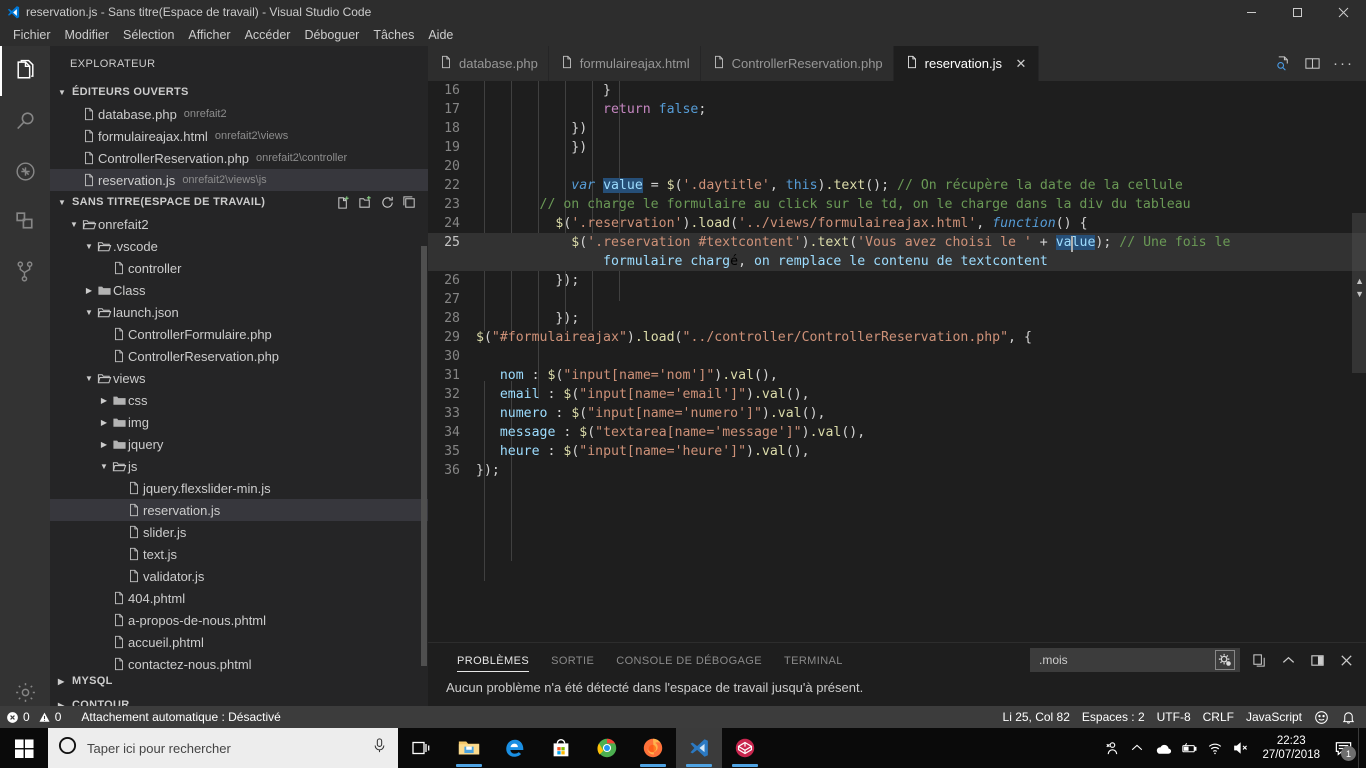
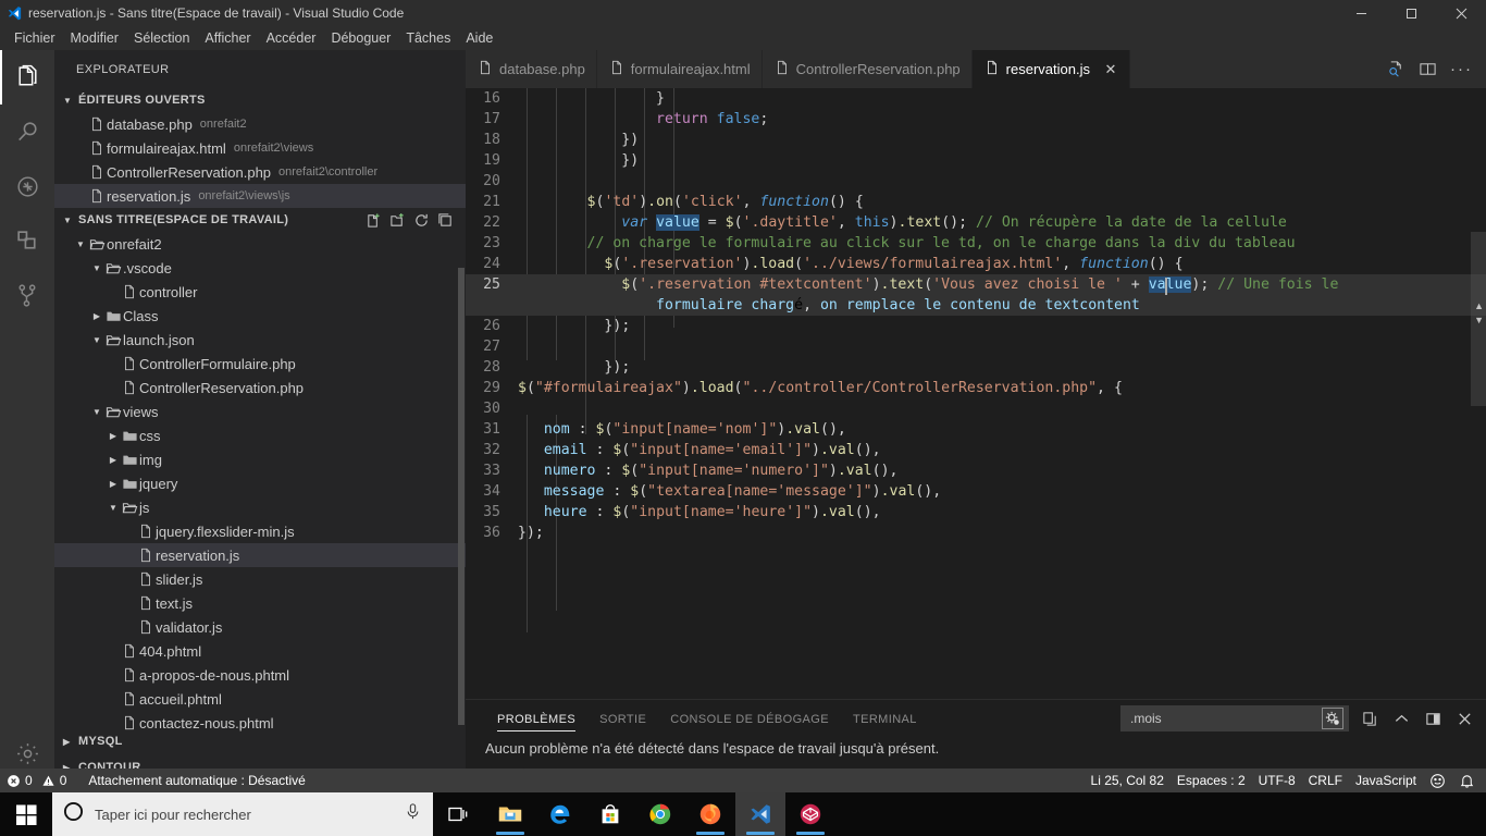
  reservation.js - Sans titre(Espace de travail) - Visual Studio Code
  Fichier
  Modifier
  Sélection
  Afficher
  Accéder
  Déboguer
  Tâches
  Aide
  EXPLORATEUR
  ▼
  ÉDITEURS OUVERTS
  database.php
  onrefait2
  formulaireajax.html
  onrefait2\views
  ControllerReservation.php
  onrefait2\controller
  reservation.js
  onrefait2\views\js
  ▼
  SANS TITRE(ESPACE DE TRAVAIL)
  ▼
  onrefait2
  ▼
  .vscode
  controller
  ▶
  Class
  ▼
  launch.json
  ControllerFormulaire.php
  ControllerReservation.php
  ▼
  views
  ▶
  css
  ▶
  img
  ▶
  jquery
  ▼
  js
  jquery.flexslider-min.js
  reservation.js
  slider.js
  text.js
  validator.js
  404.phtml
  a-propos-de-nous.phtml
  accueil.phtml
  contactez-nous.phtml
  ▶
  MYSQL
  ▶
  CONTOUR
  database.php
  formulaireajax.html
  ControllerReservation.php
  reservation.js
  ✕
  ···
  16
  }
  17
  return false;
  18
  })
  19
  })
  20
+ 21
+ $('td').on('click', function() {
  22
  var value = $('.daytitle', this).text(); // On récupère la date de la cellule
  23
  // on charge le formulaire au click sur le td, on le charge dans la div du tableau
  24
  $('.reservation').load('../views/formulaireajax.html', function() {
  25
  $('.reservation #textcontent').text('Vous avez choisi le ' + value); // Une fois le
  formulaire chargé, on remplace le contenu de textcontent
  26
  });
  27
  28
  });
  29
  $("#formulaireajax").load("../controller/ControllerReservation.php", {
  30
  31
  nom : $("input[name='nom']").val(),
  32
  email : $("input[name='email']").val(),
  33
  numero : $("input[name='numero']").val(),
  34
  message : $("textarea[name='message']").val(),
  35
  heure : $("input[name='heure']").val(),
  36
  });
  ▲
  ▼
  PROBLÈMES
  SORTIE
  CONSOLE DE DÉBOGAGE
  TERMINAL
  Aucun problème n'a été détecté dans l'espace de travail jusqu'à présent.
  .mois
  0
  0
  Attachement automatique : Désactivé
  Li 25, Col 82
  Espaces : 2
  UTF-8
  CRLF
  JavaScript
  Taper ici pour rechercher
- 22:23
- 27/07/2018
- 1
